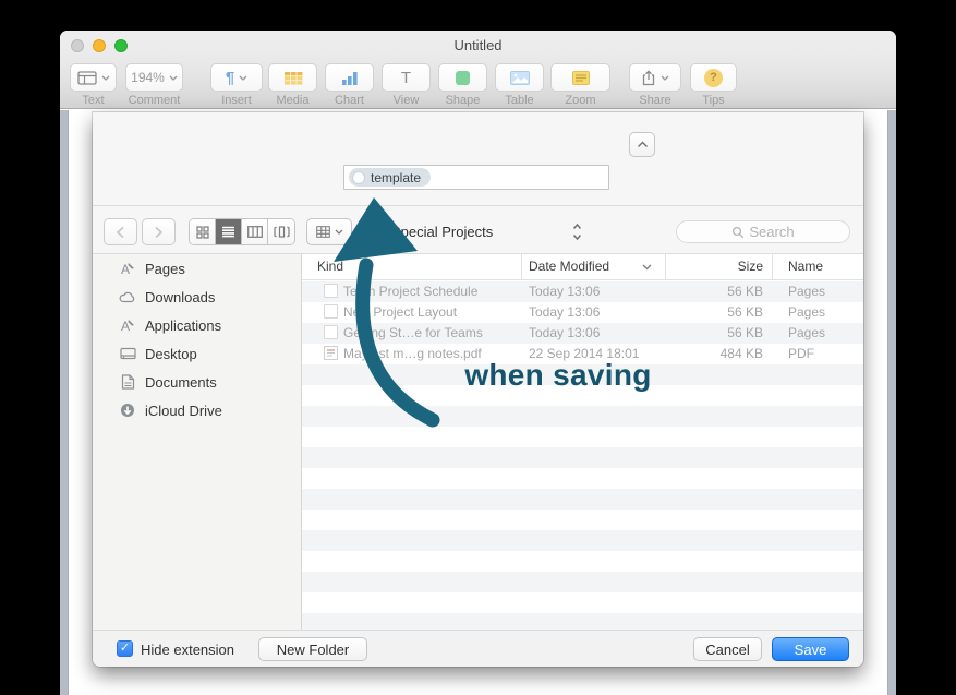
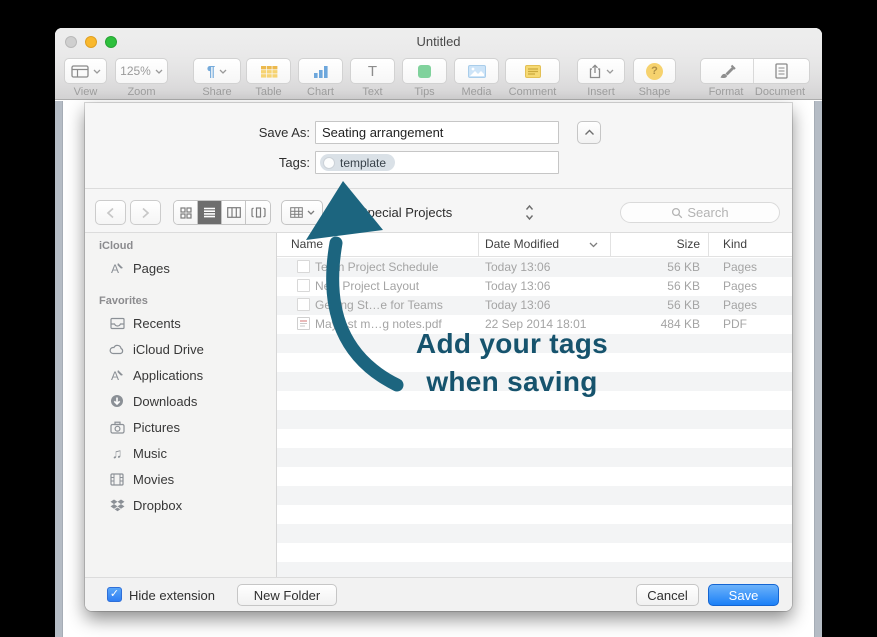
  Untitled
- Text
+ View
- 194%
+ 125%
- Comment
+ Zoom
  ¶
- Insert
+ Share
- Media
+ Table
  Chart
  T
- View
+ Text
- Shape
+ Tips
- Table
+ Media
- Zoom
+ Comment
- Share
+ Insert
  ?
- Tips
+ Shape
+ Format
+ Document
+ Save As:
+ Seating arrangement
+ Tags:
  template
  pecial Projects
  Search
+ iCloud
  A
  Pages
+ Favorites
+ Recents
- Downloads
+ iCloud Drive
  A
  Applications
- Desktop
- Documents
- iCloud Drive
+ Downloads
+ Pictures
+ ♫
+ Music
+ Movies
+ Dropbox
- Kind
+ Name
  Date Modified
  Size
- Name
+ Kind
  Te Project Schedule
  Today 13:06
  56 KB
  Pages
  N Project Layout
  Today 13:06
  56 KB
  Pages
  Geng St…e for Teams
  Today 13:06
  56 KB
  Pages
  Mast m…g notes.pdf
  22 Sep 2014 18:01
  484 KB
  PDF
+ Add your tags
  when saving
  ✓
  Hide extension
  New Folder
  Cancel
  Save
